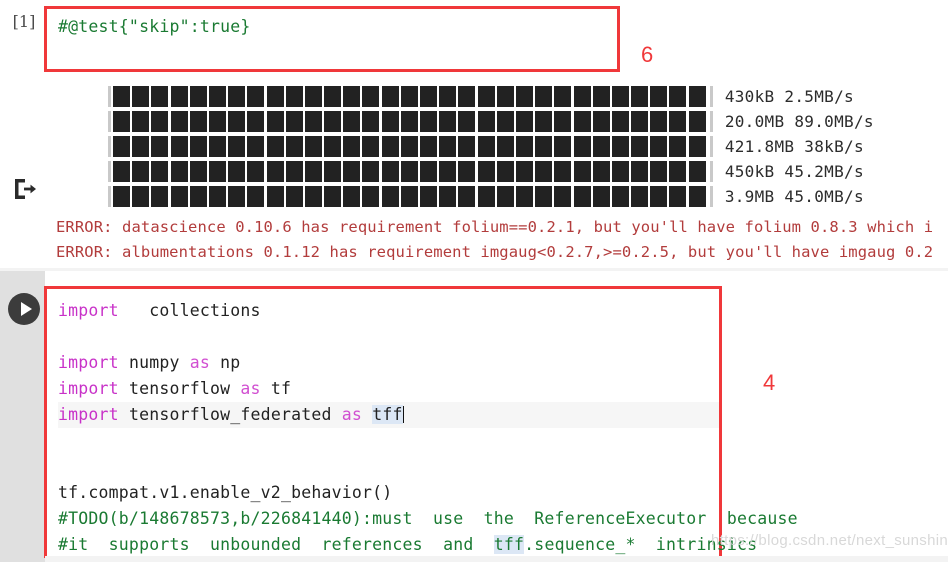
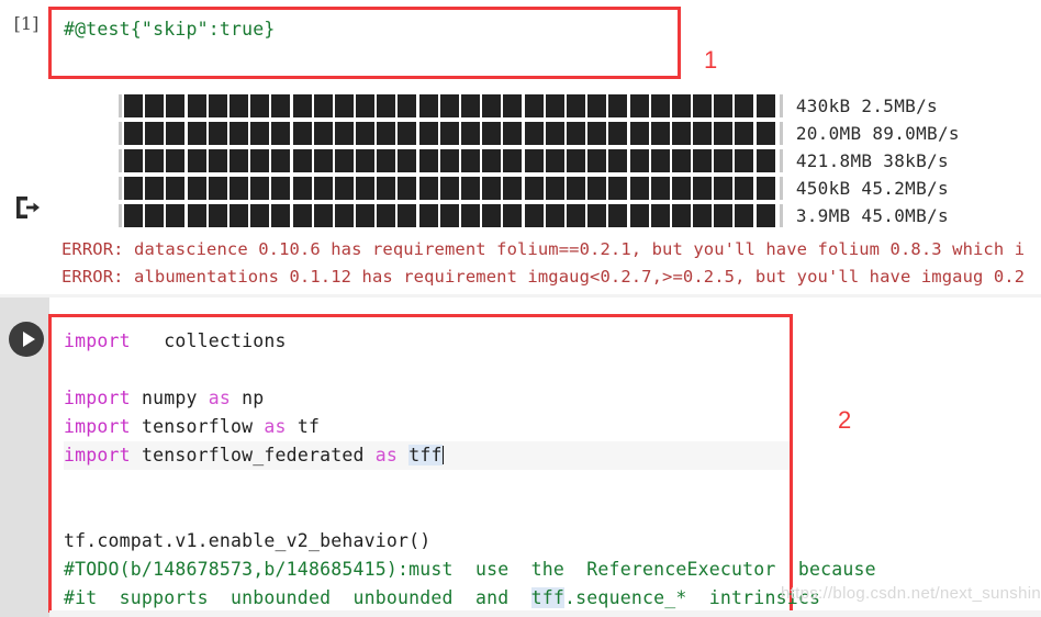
  [1]
  #@test{"skip":true}
- 6
+ 1
  430kB 2.5MB/s
  20.0MB 89.0MB/s
  421.8MB 38kB/s
  450kB 45.2MB/s
  3.9MB 45.0MB/s
  ERROR: datascience 0.10.6 has requirement folium==0.2.1, but you'll have folium 0.8.3 which i
  ERROR: albumentations 0.1.12 has requirement imgaug<0.2.7,>=0.2.5, but you'll have imgaug 0.2
  import collections
  import numpy as np
  import tensorflow as tf
  import tensorflow_federated as tff
  tf.compat.v1.enable_v2_behavior()
- #TODO(b/148678573,b/226841440):must use the ReferenceExecutor because
+ #TODO(b/148678573,b/148685415):must use the ReferenceExecutor because
- #it supports unbounded references and tff.sequence_* intrinsics
+ #it supports unbounded unbounded and tff.sequence_* intrinsics
- 4
+ 2
  https://blog.csdn.net/next_sunshin
